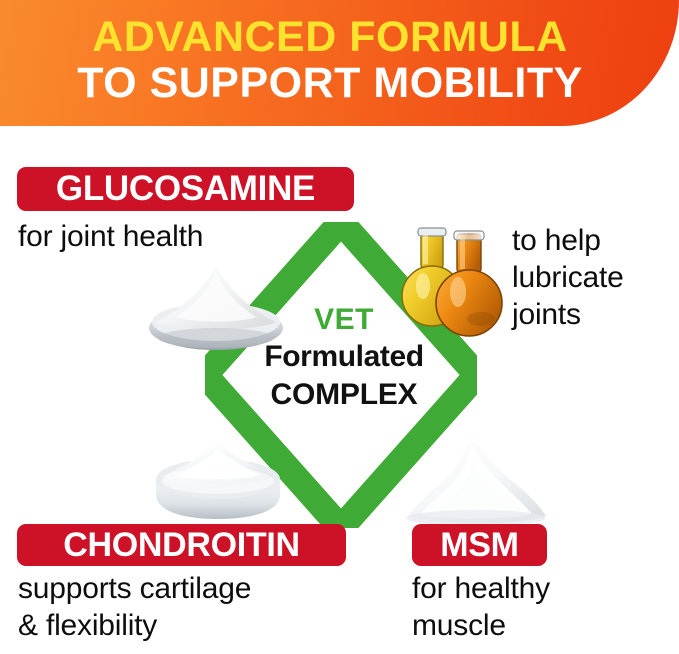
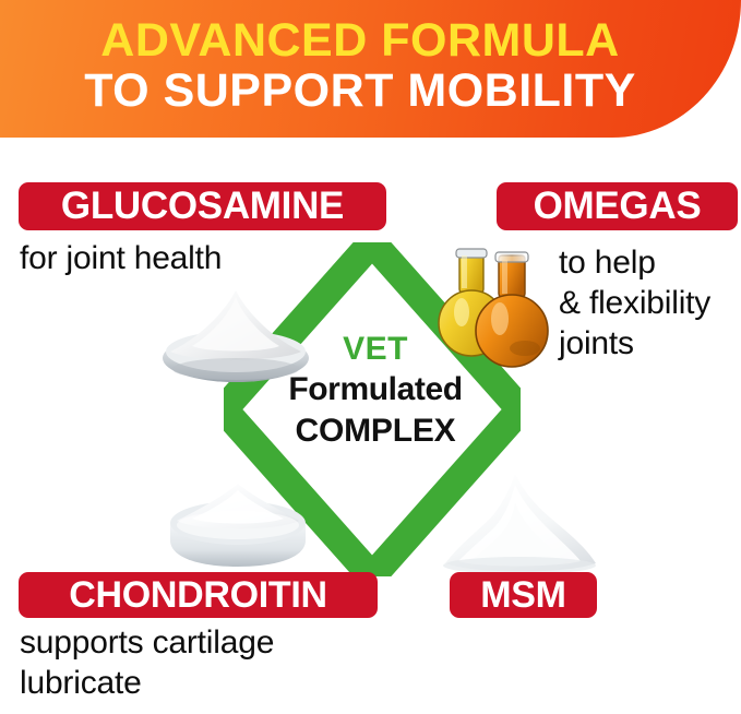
  ADVANCED FORMULA
  TO SUPPORT MOBILITY
  VET
  Formulated
  COMPLEX
  GLUCOSAMINE
+ OMEGAS
  CHONDROITIN
  MSM
  for joint health
  to help
- lubricate
+ & flexibility
  joints
  supports cartilage
- & flexibility
+ lubricate
- for healthy
- muscle
